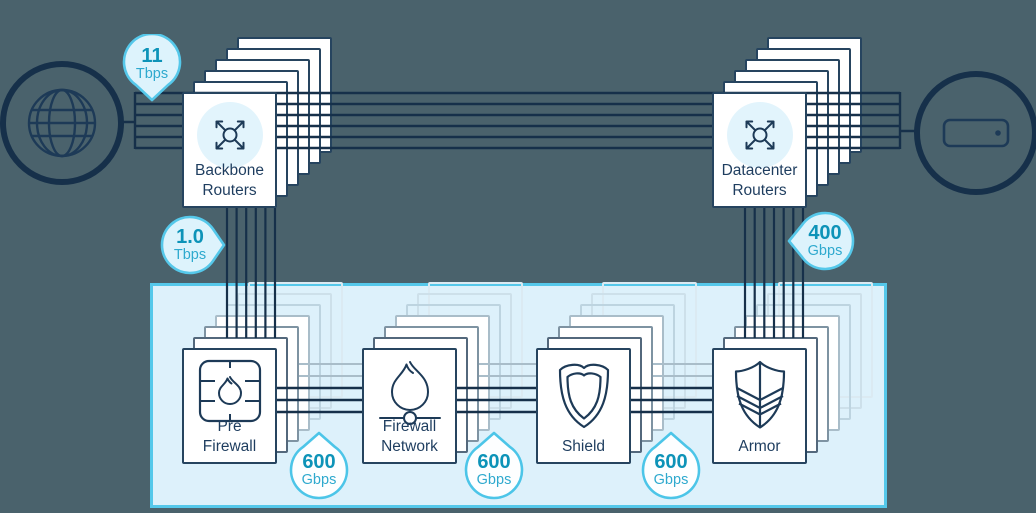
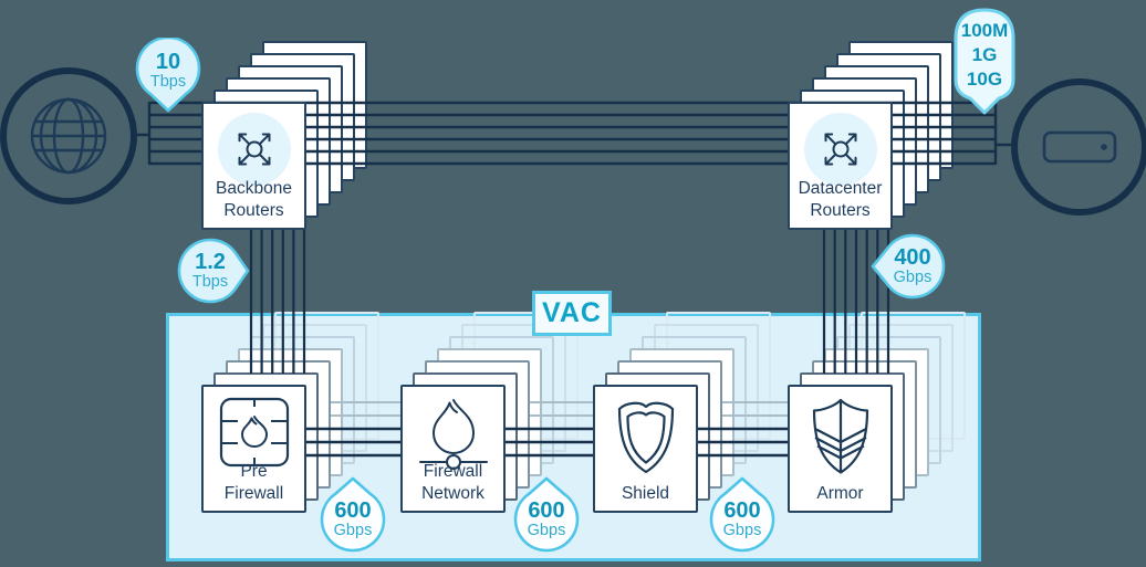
  Backbone
  Routers
  Datacenter
  Routers
  Pre
  Firewall
  Firewall
  Network
  Shield
  Armor
+ VAC
- 11
+ 10
  Tbps
- 1.0
+ 1.2
  Tbps
  400
  Gbps
+ 100M
+ 1G
+ 10G
  600
  Gbps
  600
  Gbps
  600
  Gbps
